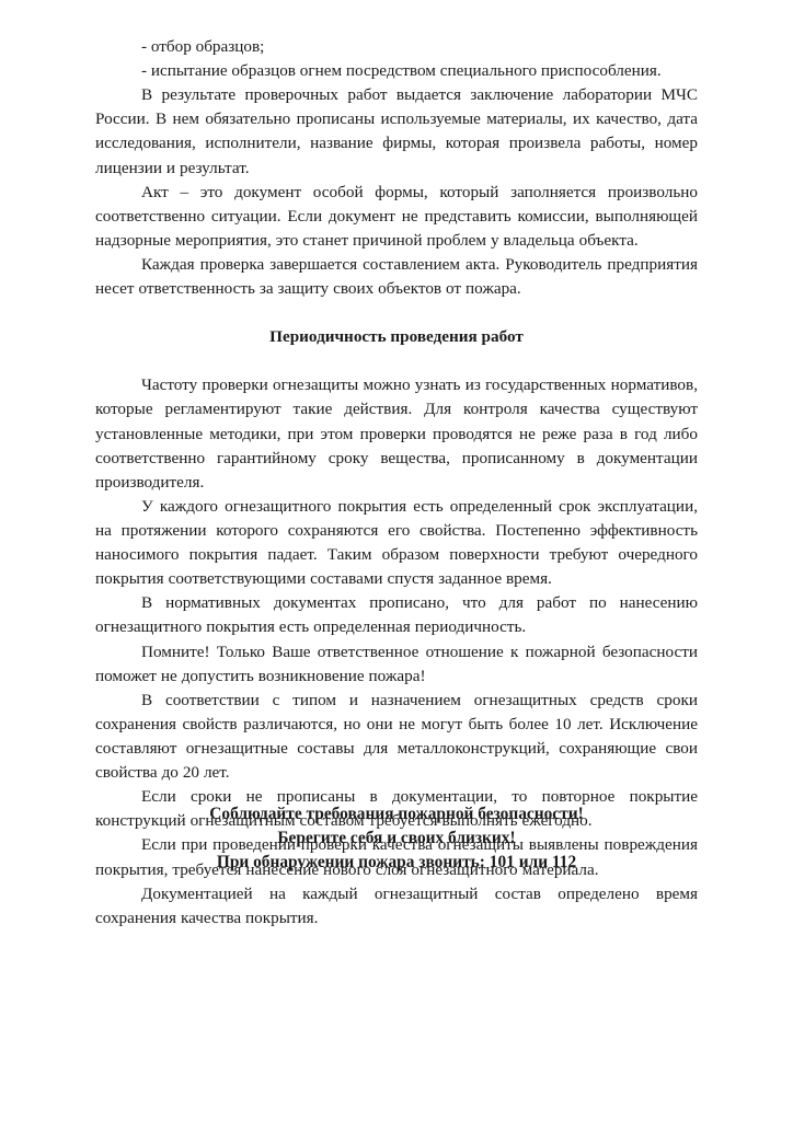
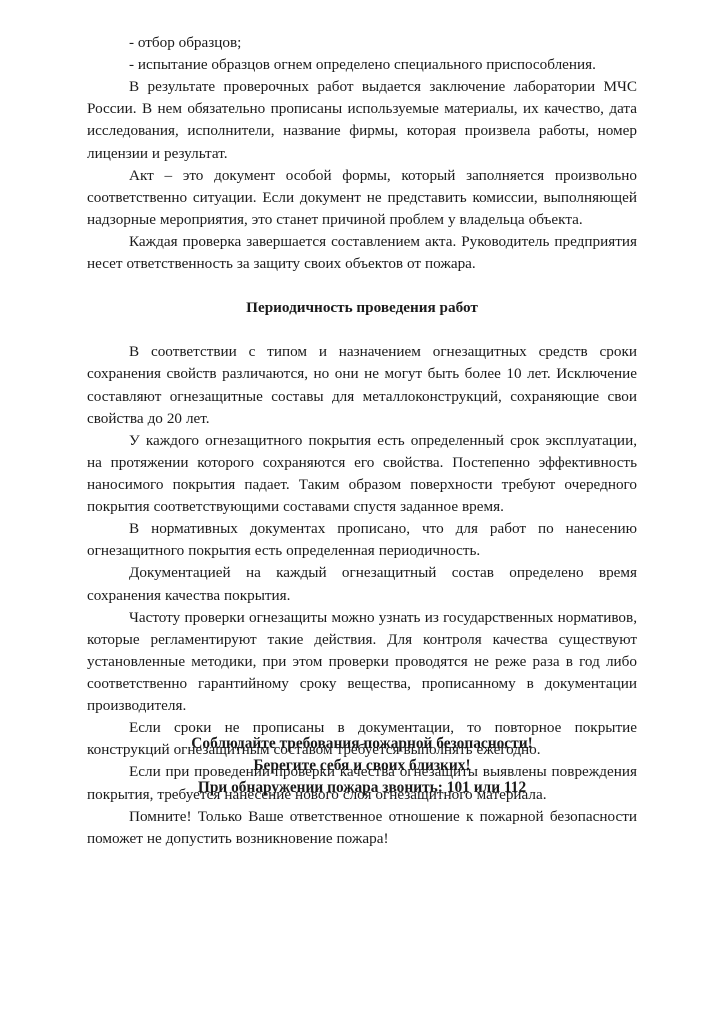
  - отбор образцов;
- - испытание образцов огнем посредством специального приспособления.
+ - испытание образцов огнем определено специального приспособления.
  В результате проверочных работ выдается заключение лаборатории МЧС России. В нем обязательно прописаны используемые материалы, их качество, дата исследования, исполнители, название фирмы, которая произвела работы, номер лицензии и результат.
  Акт – это документ особой формы, который заполняется произвольно соответственно ситуации. Если документ не представить комиссии, выполняющей надзорные мероприятия, это станет причиной проблем у владельца объекта.
  Каждая проверка завершается составлением акта. Руководитель предприятия несет ответственность за защиту своих объектов от пожара.
  Периодичность проведения работ
- Частоту проверки огнезащиты можно узнать из государственных нормативов, которые регламентируют такие действия. Для контроля качества существуют установленные методики, при этом проверки проводятся не реже раза в год либо соответственно гарантийному сроку вещества, прописанному в документации производителя.
+ В соответствии с типом и назначением огнезащитных средств сроки сохранения свойств различаются, но они не могут быть более 10 лет. Исключение составляют огнезащитные составы для металлоконструкций, сохраняющие свои свойства до 20 лет.
  У каждого огнезащитного покрытия есть определенный срок эксплуатации, на протяжении которого сохраняются его свойства. Постепенно эффективность наносимого покрытия падает. Таким образом поверхности требуют очередного покрытия соответствующими составами спустя заданное время.
  В нормативных документах прописано, что для работ по нанесению огнезащитного покрытия есть определенная периодичность.
- Помните! Только Ваше ответственное отношение к пожарной безопасности поможет не допустить возникновение пожара!
+ Документацией на каждый огнезащитный состав определено время сохранения качества покрытия.
- В соответствии с типом и назначением огнезащитных средств сроки сохранения свойств различаются, но они не могут быть более 10 лет. Исключение составляют огнезащитные составы для металлоконструкций, сохраняющие свои свойства до 20 лет.
+ Частоту проверки огнезащиты можно узнать из государственных нормативов, которые регламентируют такие действия. Для контроля качества существуют установленные методики, при этом проверки проводятся не реже раза в год либо соответственно гарантийному сроку вещества, прописанному в документации производителя.
  Если сроки не прописаны в документации, то повторное покрытие конструкций огнезащитным составом требуется выполнять ежегодно.
  Если при проведении проверки качества огнезащиты выявлены повреждения покрытия, требуется нанесение нового слоя огнезащитного материала.
- Документацией на каждый огнезащитный состав определено время сохранения качества покрытия.
+ Помните! Только Ваше ответственное отношение к пожарной безопасности поможет не допустить возникновение пожара!
  Соблюдайте требования пожарной безопасности!
  Берегите себя и своих близких!
  При обнаружении пожара звонить: 101 или 112
